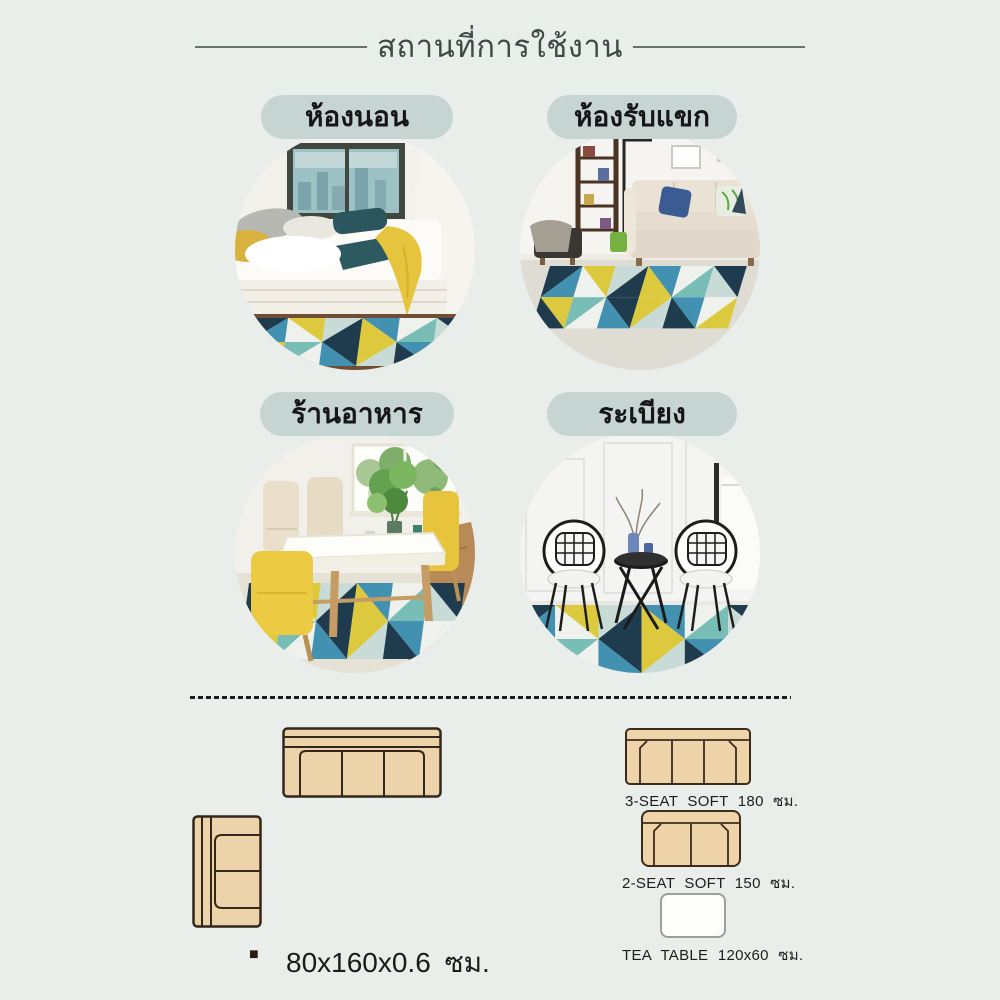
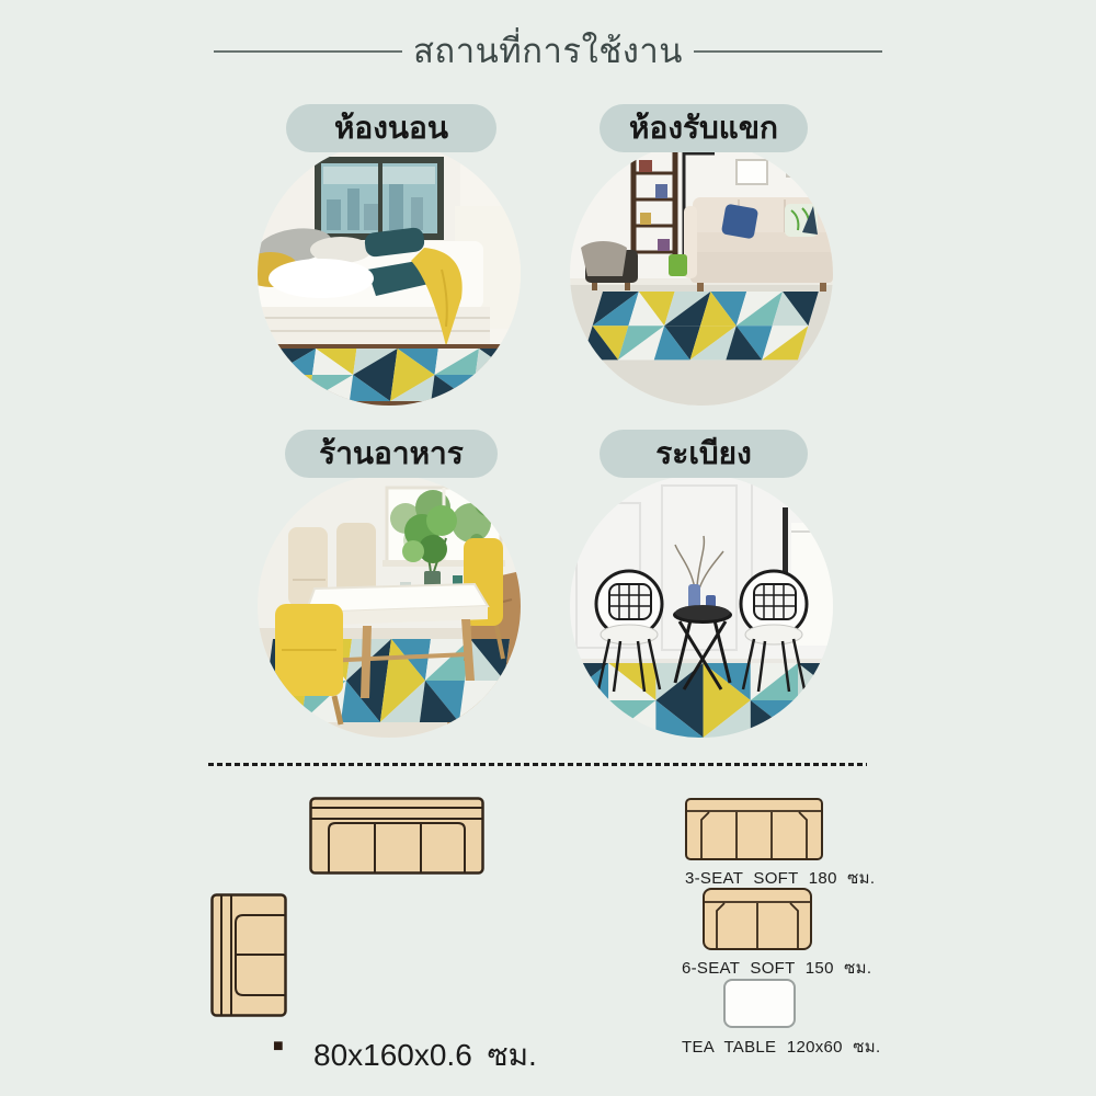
  สถานที่การใช้งาน
  ห้องนอน
  ห้องรับแขก
  ร้านอาหาร
  ระเบียง
  ■
  80x160x0.6 ซม.
  3-SEAT SOFT 180 ซม.
- 2-SEAT SOFT 150 ซม.
+ 6-SEAT SOFT 150 ซม.
  TEA TABLE 120x60 ซม.
